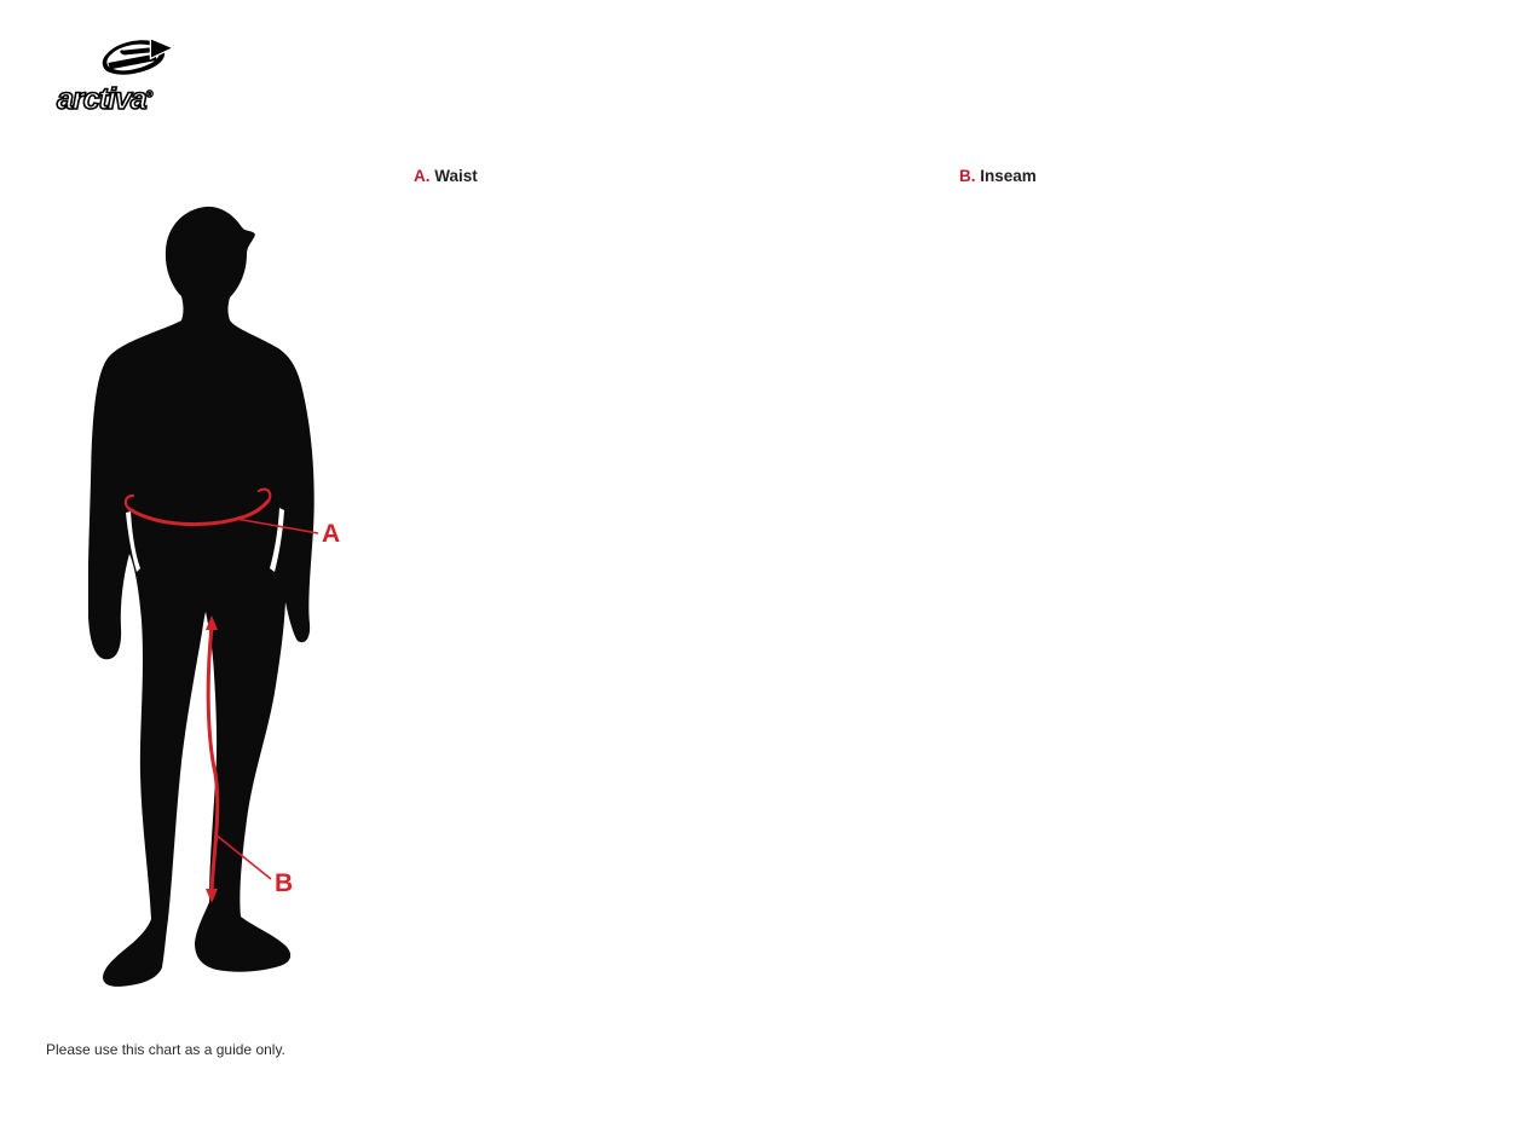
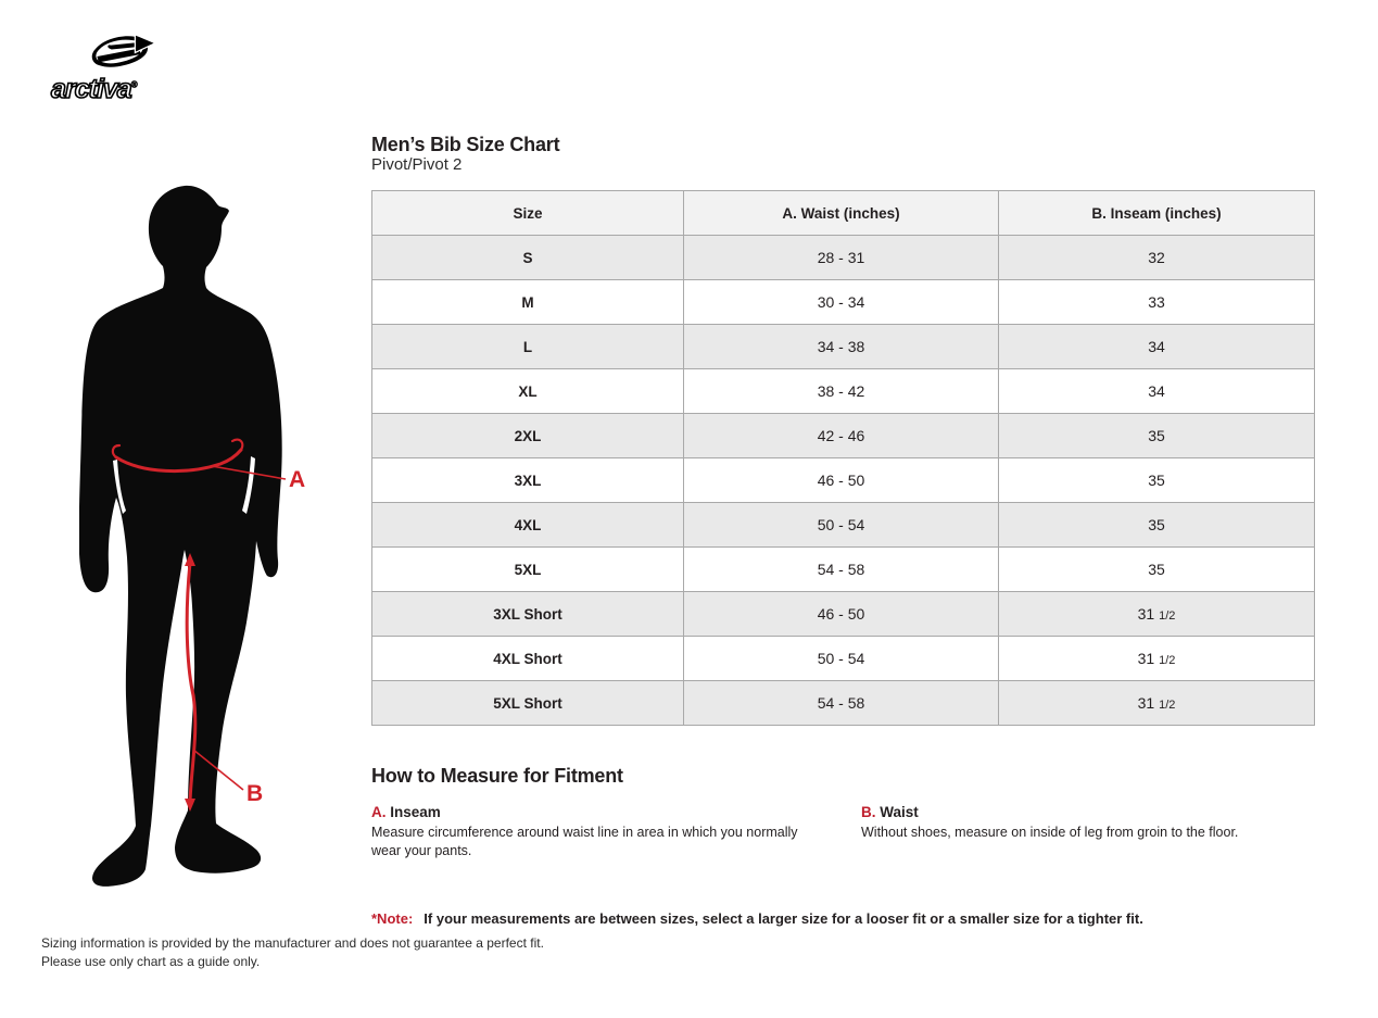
  arctiva®
  A
  B
+ Men’s Bib Size Chart
+ Pivot/Pivot 2
+ Size	A. Waist (inches)	B. Inseam (inches)
+ S	28 - 31	32
+ M	30 - 34	33
+ L	34 - 38	34
+ XL	38 - 42	34
+ 2XL	42 - 46	35
+ 3XL	46 - 50	35
+ 4XL	50 - 54	35
+ 5XL	54 - 58	35
+ 3XL Short	46 - 50	31 1/2
+ 4XL Short	50 - 54	31 1/2
+ 5XL Short	54 - 58	31 1/2
+ How to Measure for Fitment
- A. Waist
+ A. Inseam
+ Measure circumference around waist line in area in which you normally wear your pants.
- B. Inseam
+ B. Waist
+ Without shoes, measure on inside of leg from groin to the floor.
+ *Note: If your measurements are between sizes, select a larger size for a looser fit or a smaller size for a tighter fit.
+ Sizing information is provided by the manufacturer and does not guarantee a perfect fit.
- Please use this chart as a guide only.
+ Please use only chart as a guide only.
